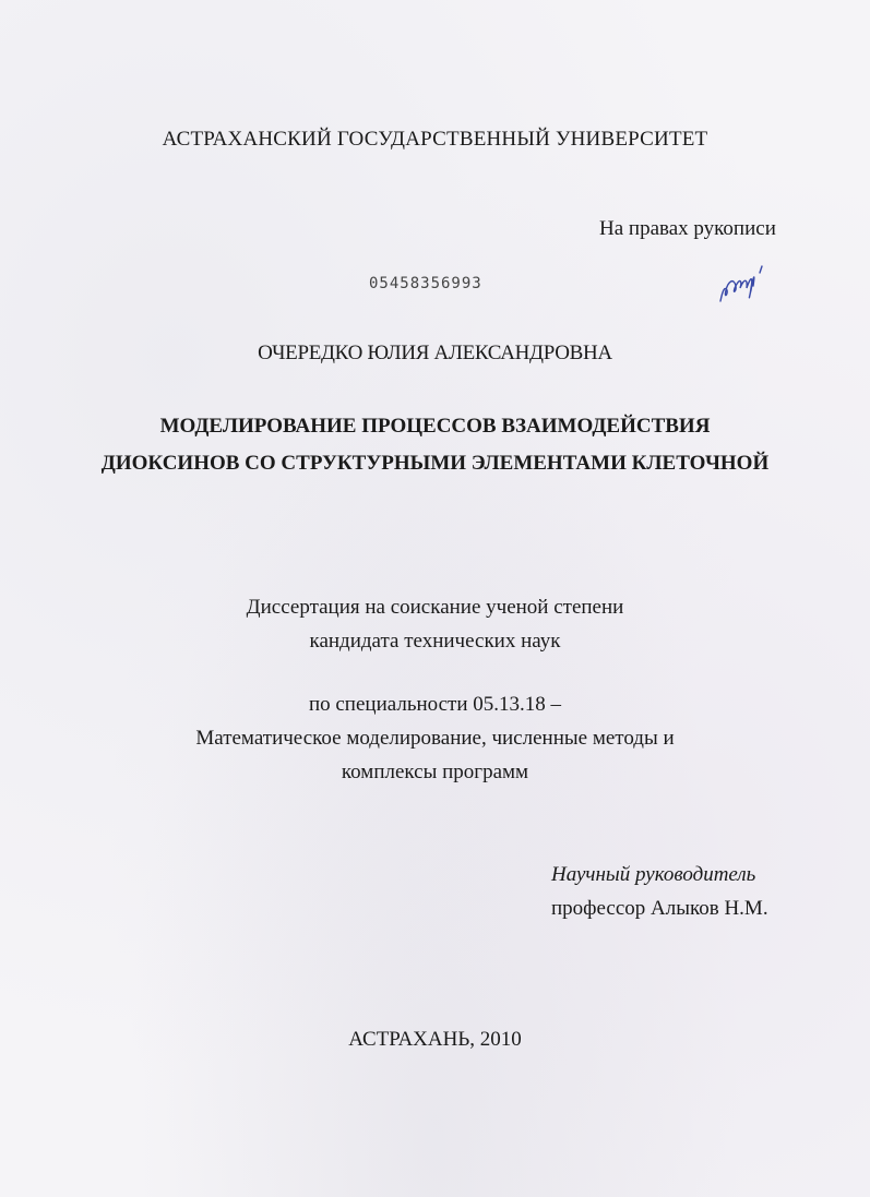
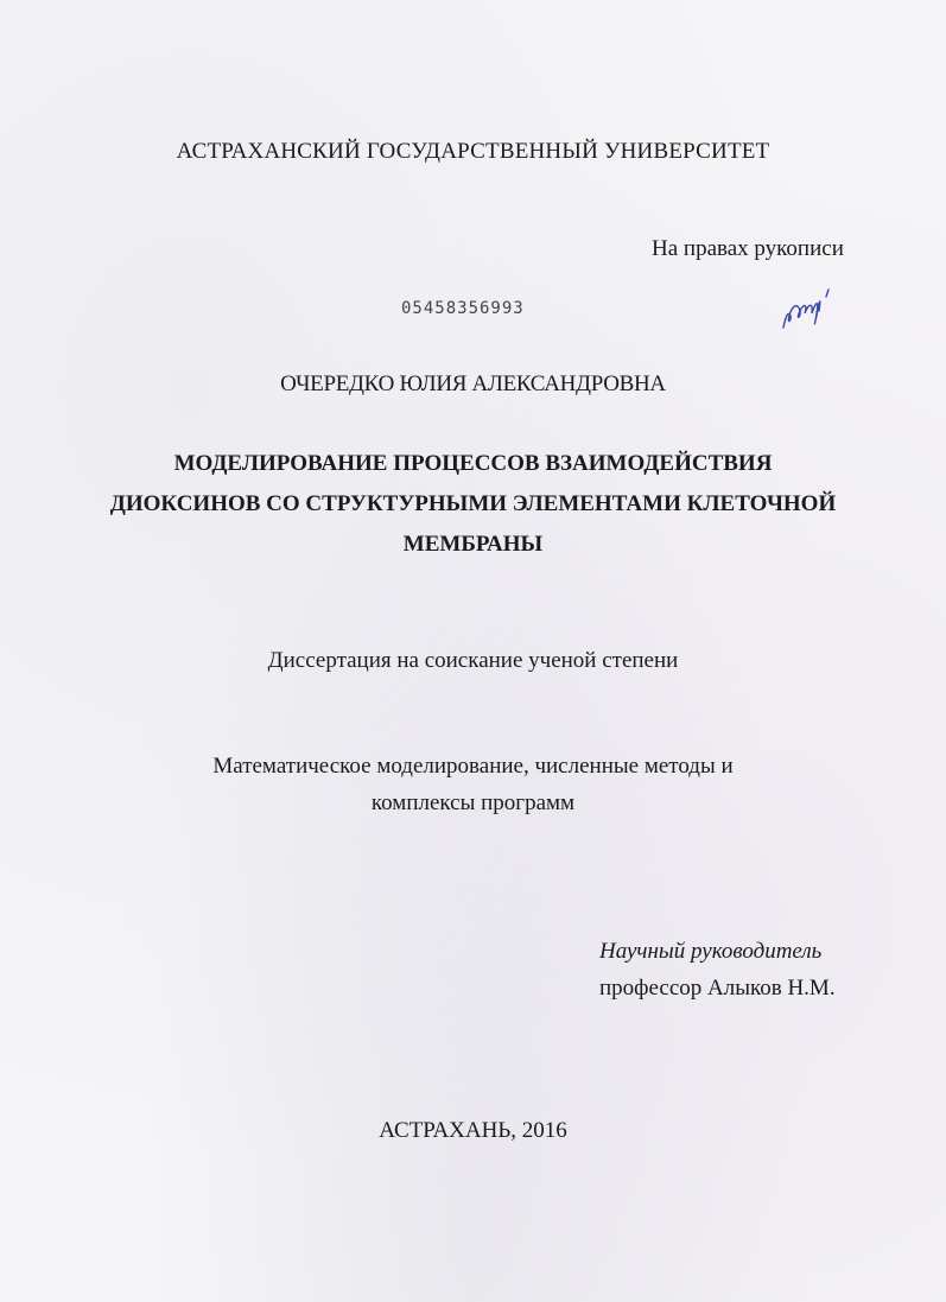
  АСТРАХАНСКИЙ ГОСУДАРСТВЕННЫЙ УНИВЕРСИТЕТ
  На правах рукописи
  05458356993
  ОЧЕРЕДКО ЮЛИЯ АЛЕКСАНДРОВНА
  МОДЕЛИРОВАНИЕ ПРОЦЕССОВ ВЗАИМОДЕЙСТВИЯ
  ДИОКСИНОВ СО СТРУКТУРНЫМИ ЭЛЕМЕНТАМИ КЛЕТОЧНОЙ
+ МЕМБРАНЫ
  Диссертация на соискание ученой степени
- кандидата технических наук
- по специальности 05.13.18 –
  Математическое моделирование, численные методы и
  комплексы программ
  Научный руководитель
  профессор Алыков Н.М.
- АСТРАХАНЬ, 2010
+ АСТРАХАНЬ, 2016
